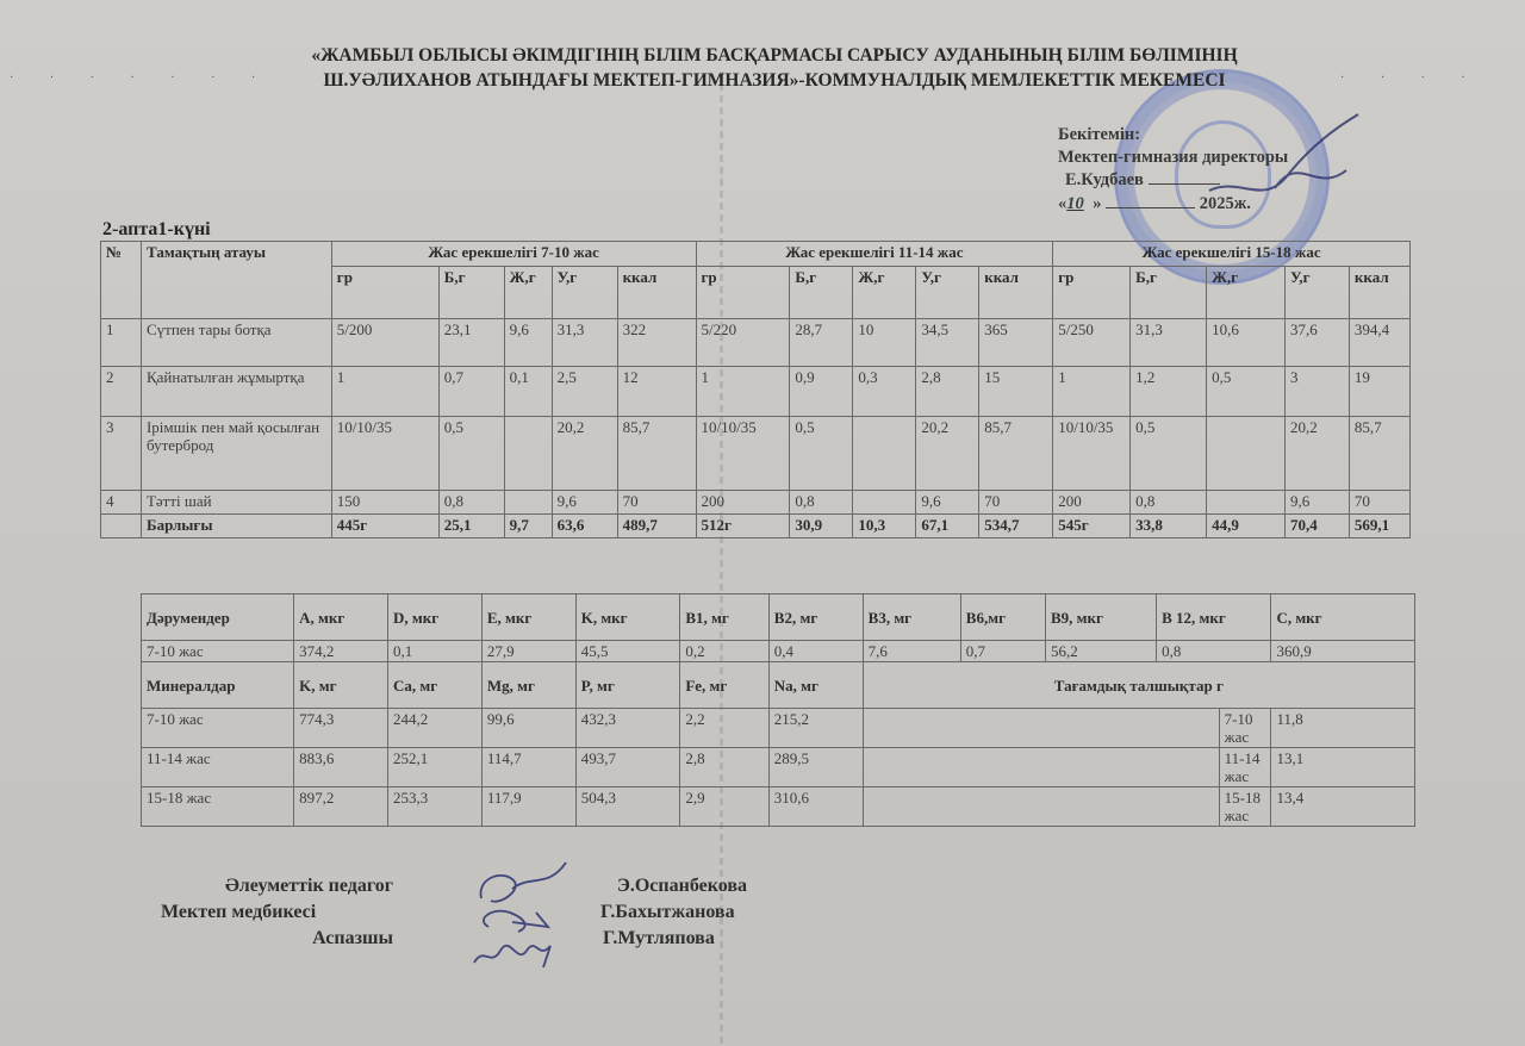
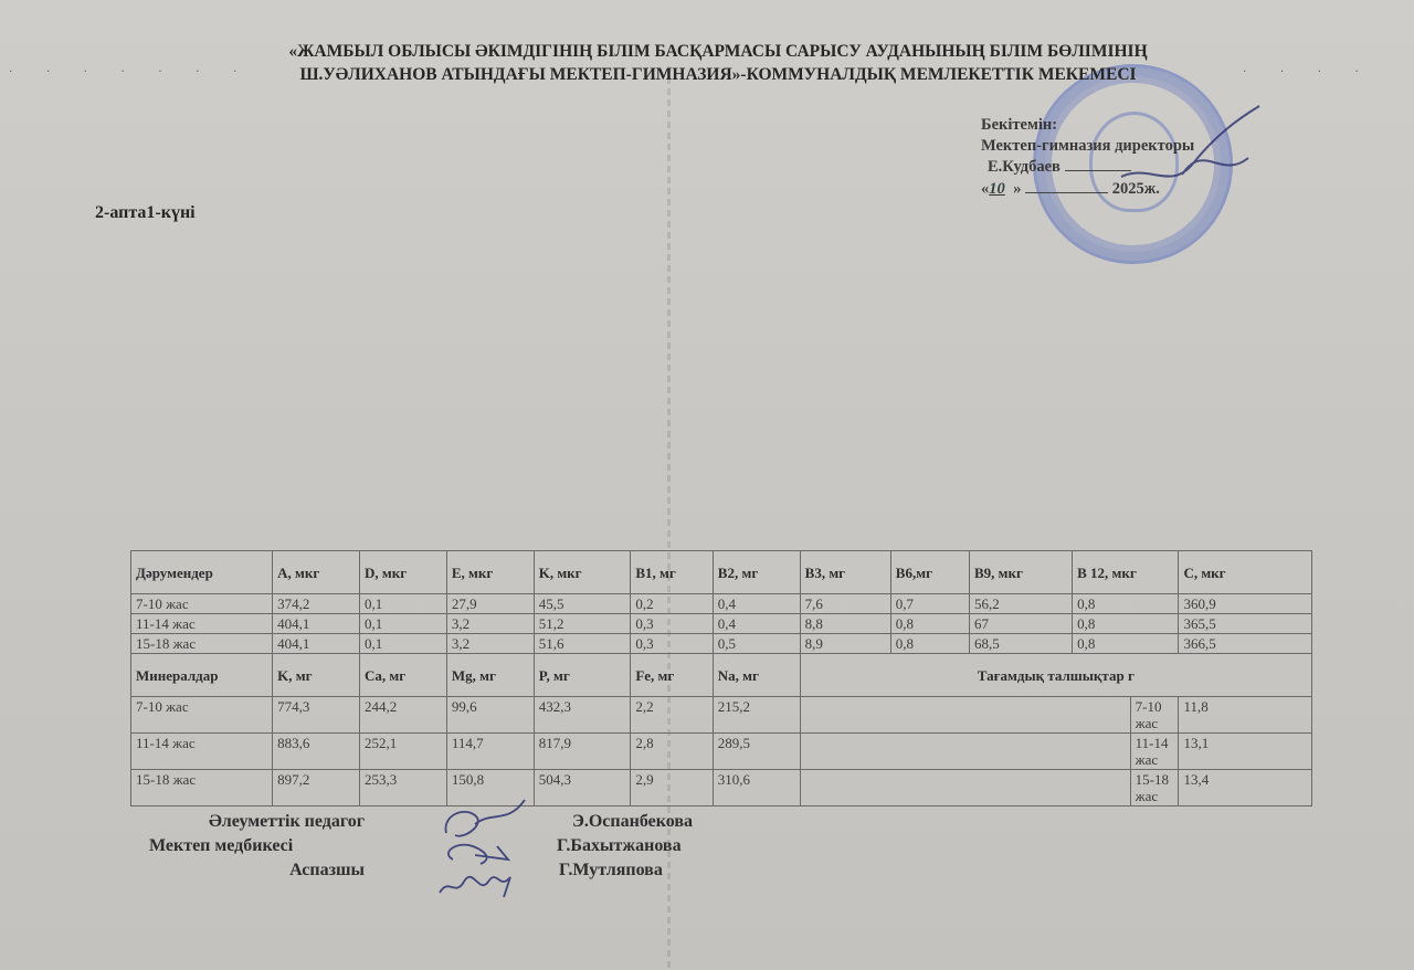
  · · · · · · ·
  · · · ·
  «ЖАМБЫЛ ОБЛЫСЫ ӘКІМДІГІНІҢ БІЛІМ БАСҚАРМАСЫ САРЫСУ АУДАНЫНЫҢ БІЛІМ БӨЛІМІНІҢ
  Ш.УӘЛИХАНОВ АТЫНДАҒЫ МЕКТЕП-ГИМНАЗИЯ»-КОММУНАЛДЫҚ МЕМЛЕКЕТТІК МЕКЕМЕСІ
  Бекітемін:
  Мектеп-гимназия директоры
  Е.Кудбаев
  «10 » 2025ж.
  2-апта1-күні
- №	Тамақтың атауы	Жас ерекшелігі 7-10 жас	Жас ерекшелігі 11-14 жас	Жас ерекшелігі 15-18 жас
- гр	Б,г	Ж,г	У,г	ккал	гр	Б,г	Ж,г	У,г	ккал	гр	Б,г	Ж,г	У,г	ккал
- 1	Сүтпен тары ботқа	5/200	23,1	9,6	31,3	322	5/220	28,7	10	34,5	365	5/250	31,3	10,6	37,6	394,4
- 2	Қайнатылған жұмыртқа	1	0,7	0,1	2,5	12	1	0,9	0,3	2,8	15	1	1,2	0,5	3	19
- 3	Ірімшік пен май қосылған бутерброд	10/10/35	0,5		20,2	85,7	10/10/35	0,5		20,2	85,7	10/10/35	0,5		20,2	85,7
- 4	Тәтті шай	150	0,8		9,6	70	200	0,8		9,6	70	200	0,8		9,6	70
- 	Барлығы	445г	25,1	9,7	63,6	489,7	512г	30,9	10,3	67,1	534,7	545г	33,8	44,9	70,4	569,1
  Дәрумендер	A, мкг	D, мкг	E, мкг	K, мкг	B1, мг	B2, мг	B3, мг	B6,мг	B9, мкг	B 12, мкг	C, мкг
  7-10 жас	374,2	0,1	27,9	45,5	0,2	0,4	7,6	0,7	56,2	0,8	360,9
+ 11-14 жас	404,1	0,1	3,2	51,2	0,3	0,4	8,8	0,8	67	0,8	365,5
+ 15-18 жас	404,1	0,1	3,2	51,6	0,3	0,5	8,9	0,8	68,5	0,8	366,5
  Минералдар	K, мг	Ca, мг	Mg, мг	P, мг	Fe, мг	Na, мг	Тағамдық талшықтар г
  7-10 жас	774,3	244,2	99,6	432,3	2,2	215,2		7-10 жас	11,8
- 11-14 жас	883,6	252,1	114,7	493,7	2,8	289,5		11-14 жас	13,1
+ 11-14 жас	883,6	252,1	114,7	817,9	2,8	289,5		11-14 жас	13,1
- 15-18 жас	897,2	253,3	117,9	504,3	2,9	310,6		15-18 жас	13,4
+ 15-18 жас	897,2	253,3	150,8	504,3	2,9	310,6		15-18 жас	13,4
  Әлеуметтік педагог
  Мектеп медбикесі
  Аспазшы
  Э.Оспанбекова
  Г.Бахытжанова
  Г.Мутляпова
